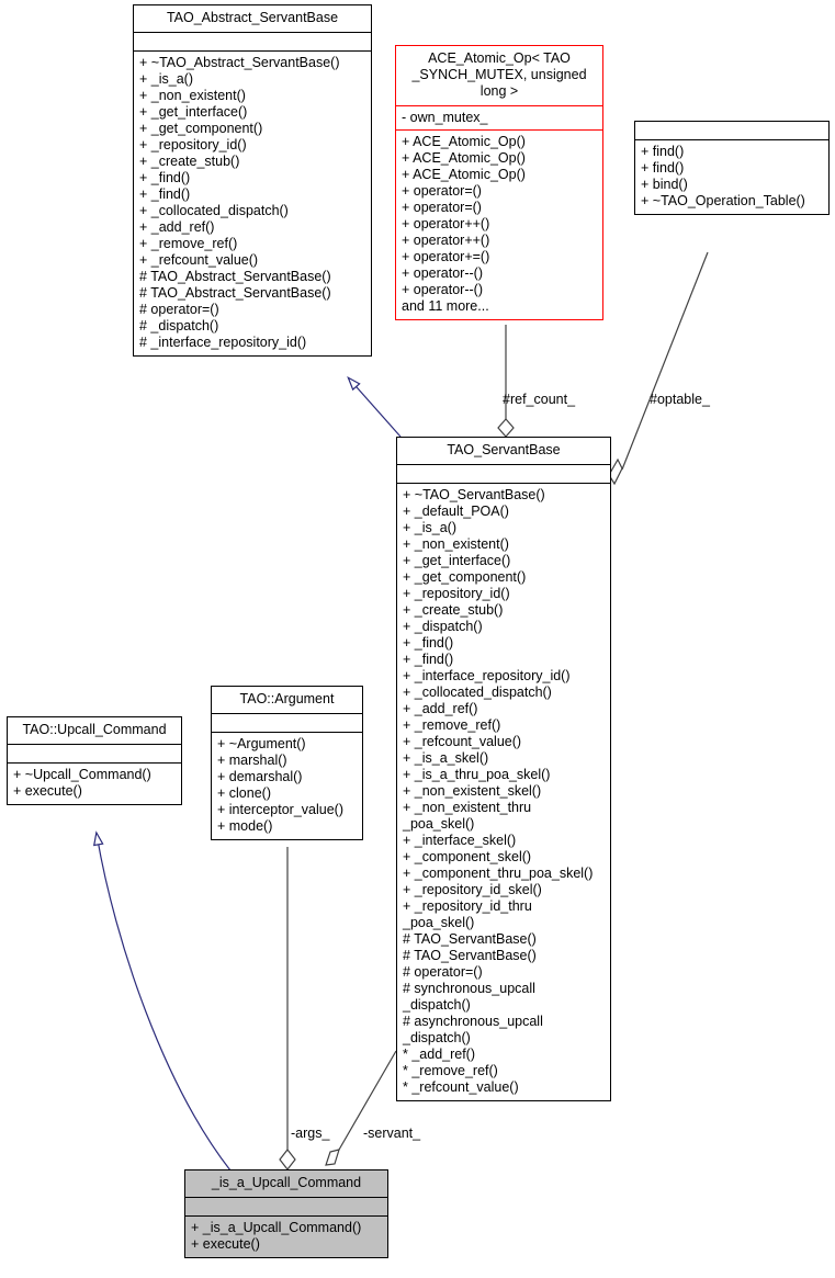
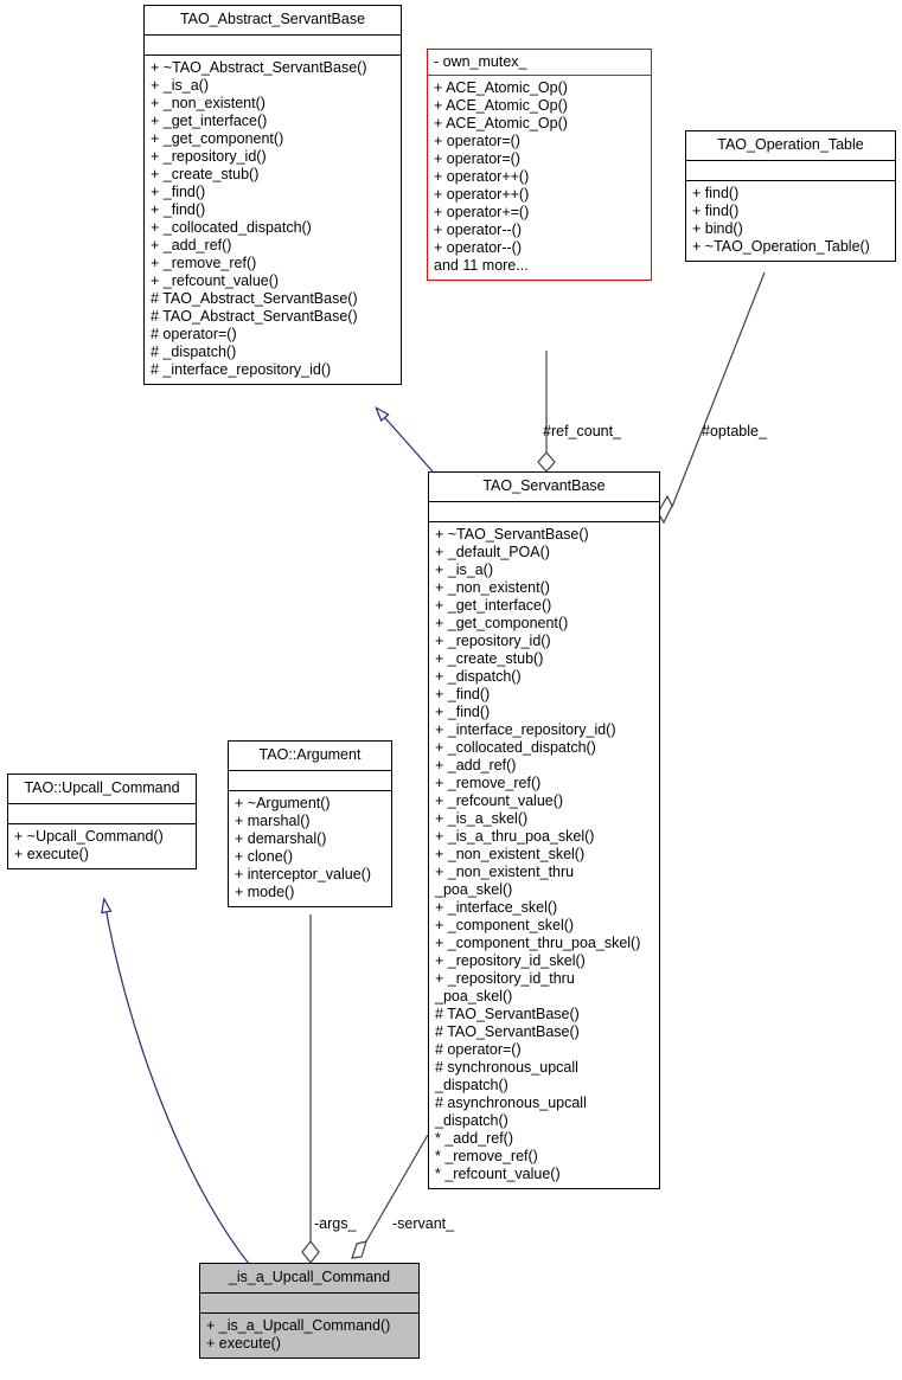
  #ref_count_
  #optable_
  -args_
  -servant_
  TAO_Abstract_ServantBase
  + ~TAO_Abstract_ServantBase()
  + _is_a()
  + _non_existent()
  + _get_interface()
  + _get_component()
  + _repository_id()
  + _create_stub()
  + _find()
  + _find()
  + _collocated_dispatch()
  + _add_ref()
  + _remove_ref()
  + _refcount_value()
  # TAO_Abstract_ServantBase()
  # TAO_Abstract_ServantBase()
  # operator=()
  # _dispatch()
  # _interface_repository_id()
- ACE_Atomic_Op< TAO
- _SYNCH_MUTEX, unsigned
- long >
  - own_mutex_
  + ACE_Atomic_Op()
  + ACE_Atomic_Op()
  + ACE_Atomic_Op()
  + operator=()
  + operator=()
  + operator++()
  + operator++()
  + operator+=()
  + operator--()
  + operator--()
  and 11 more...
+ TAO_Operation_Table
  + find()
  + find()
  + bind()
  + ~TAO_Operation_Table()
  TAO_ServantBase
  + ~TAO_ServantBase()
  + _default_POA()
  + _is_a()
  + _non_existent()
  + _get_interface()
  + _get_component()
  + _repository_id()
  + _create_stub()
  + _dispatch()
  + _find()
  + _find()
  + _interface_repository_id()
  + _collocated_dispatch()
  + _add_ref()
  + _remove_ref()
  + _refcount_value()
  + _is_a_skel()
  + _is_a_thru_poa_skel()
  + _non_existent_skel()
  + _non_existent_thru
  _poa_skel()
  + _interface_skel()
  + _component_skel()
  + _component_thru_poa_skel()
  + _repository_id_skel()
  + _repository_id_thru
  _poa_skel()
  # TAO_ServantBase()
  # TAO_ServantBase()
  # operator=()
  # synchronous_upcall
  _dispatch()
  # asynchronous_upcall
  _dispatch()
  * _add_ref()
  * _remove_ref()
  * _refcount_value()
  TAO::Upcall_Command
  + ~Upcall_Command()
  + execute()
  TAO::Argument
  + ~Argument()
  + marshal()
  + demarshal()
  + clone()
  + interceptor_value()
  + mode()
  _is_a_Upcall_Command
  + _is_a_Upcall_Command()
  + execute()
